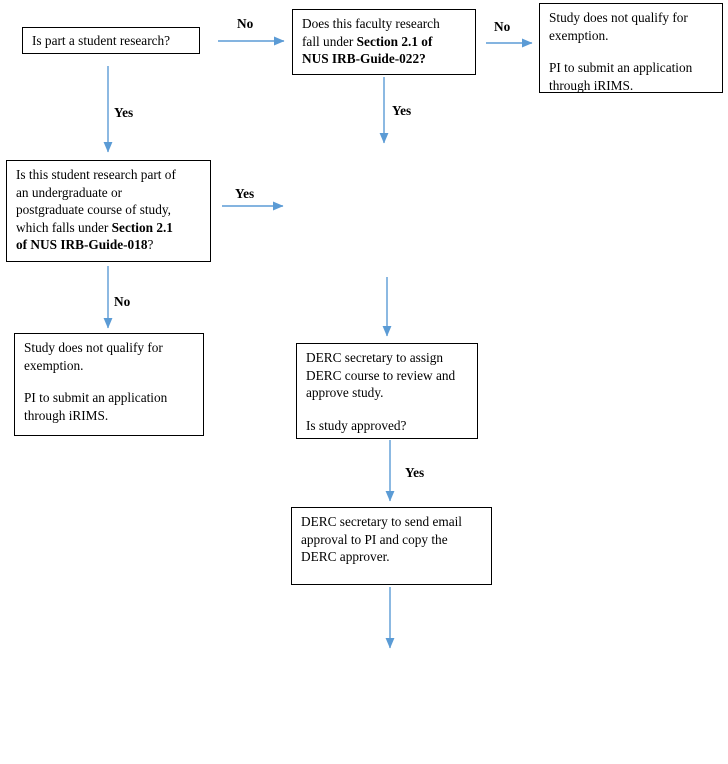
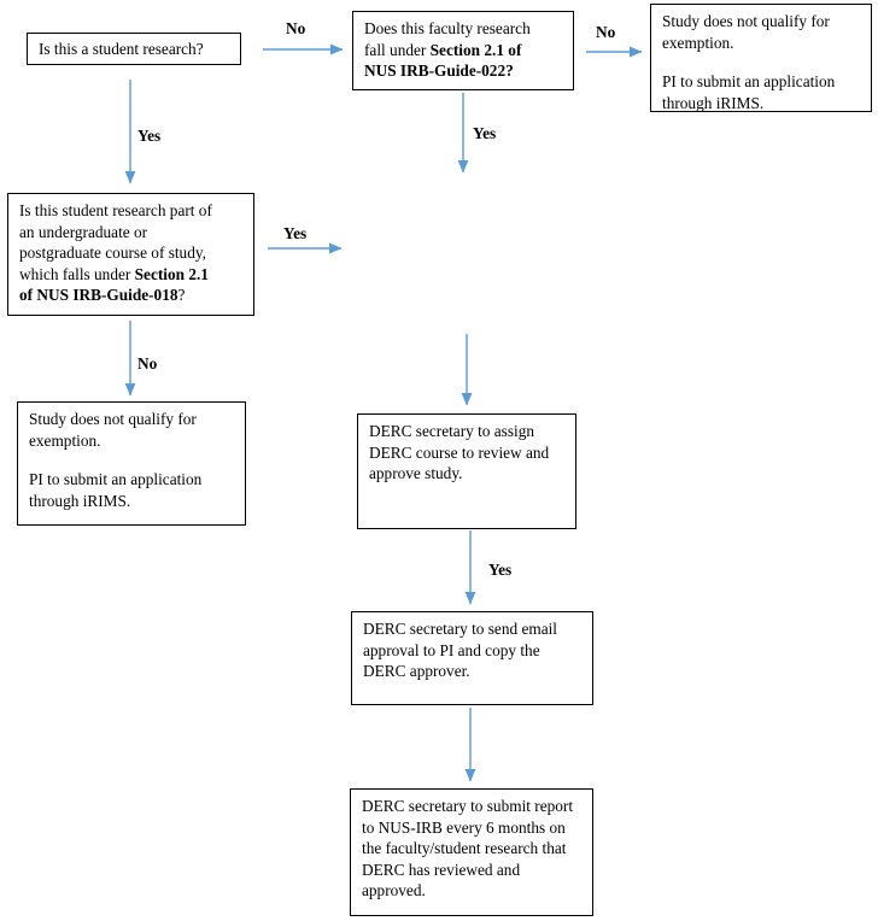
- Is part a student research?
+ Is this a student research?
  Does this faculty research
  fall under Section 2.1 of
  NUS IRB-Guide-022?
  Study does not qualify for exemption.
  PI to submit an application through iRIMS.
  Is this student research part of
  an undergraduate or
  postgraduate course of study,
  which falls under Section 2.1
  of NUS IRB-Guide-018?
  Study does not qualify for exemption.
  PI to submit an application through iRIMS.
  DERC secretary to assign DERC course to review and approve study.
- Is study approved?
  DERC secretary to send email approval to PI and copy the DERC approver.
+ DERC secretary to submit report to NUS-IRB every 6 months on the faculty/student research that DERC has reviewed and approved.
  No
  Yes
  No
  Yes
  Yes
  No
  Yes
